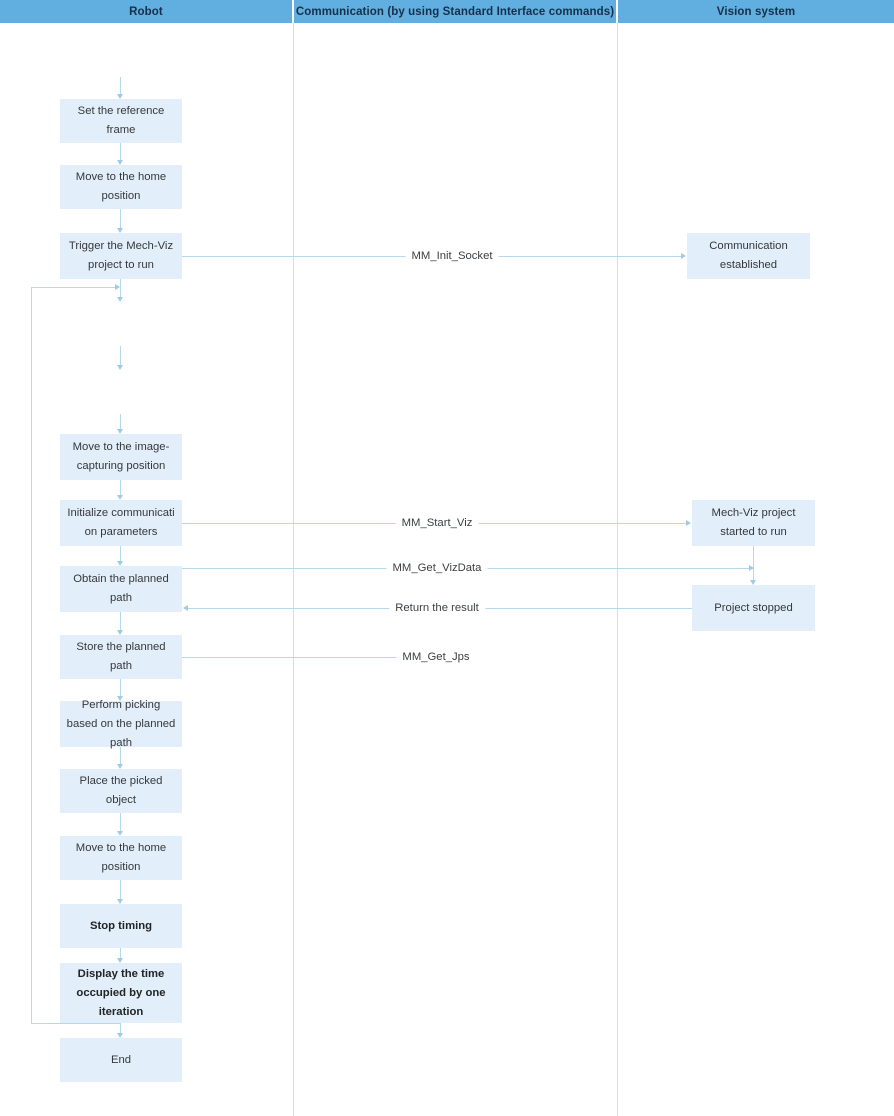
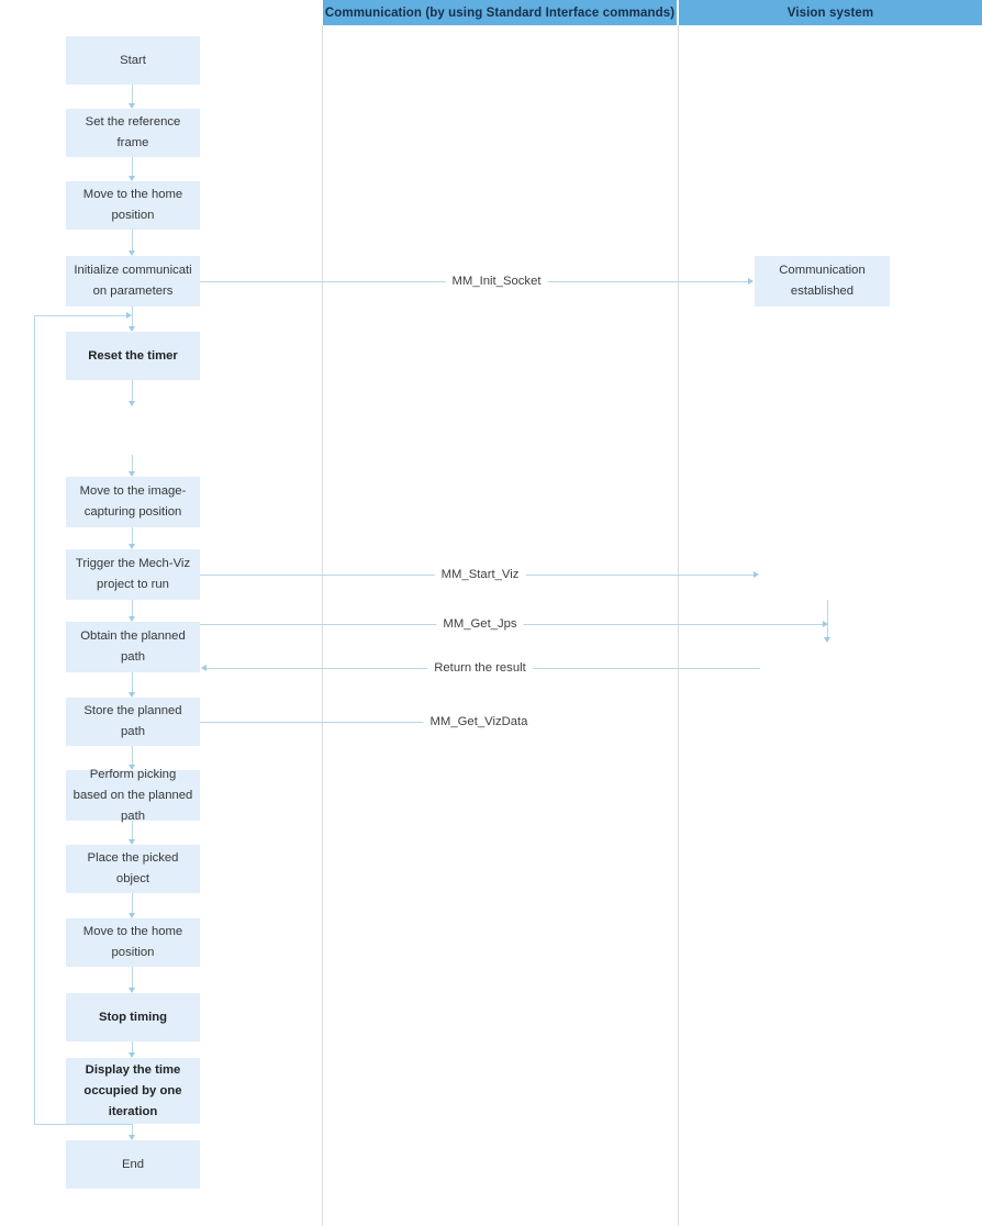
- Robot
  Communication (by using Standard Interface commands)
  Vision system
+ Start
  Set the reference frame
  Move to the home position
- Trigger the Mech-Viz project to run
+ Initialize communicati on parameters
+ Reset the timer
  Move to the image-capturing position
- Initialize communicati on parameters
+ Trigger the Mech-Viz project to run
  Obtain the planned path
  Store the planned path
  Perform picking based on the planned path
  Place the picked object
  Move to the home position
  Stop timing
  Display the time occupied by one iteration
  End
  Communication established
- Mech-Viz project started to run
- Project stopped
  MM_Init_Socket
  MM_Start_Viz
- MM_Get_VizData
+ MM_Get_Jps
  Return the result
- MM_Get_Jps
+ MM_Get_VizData
